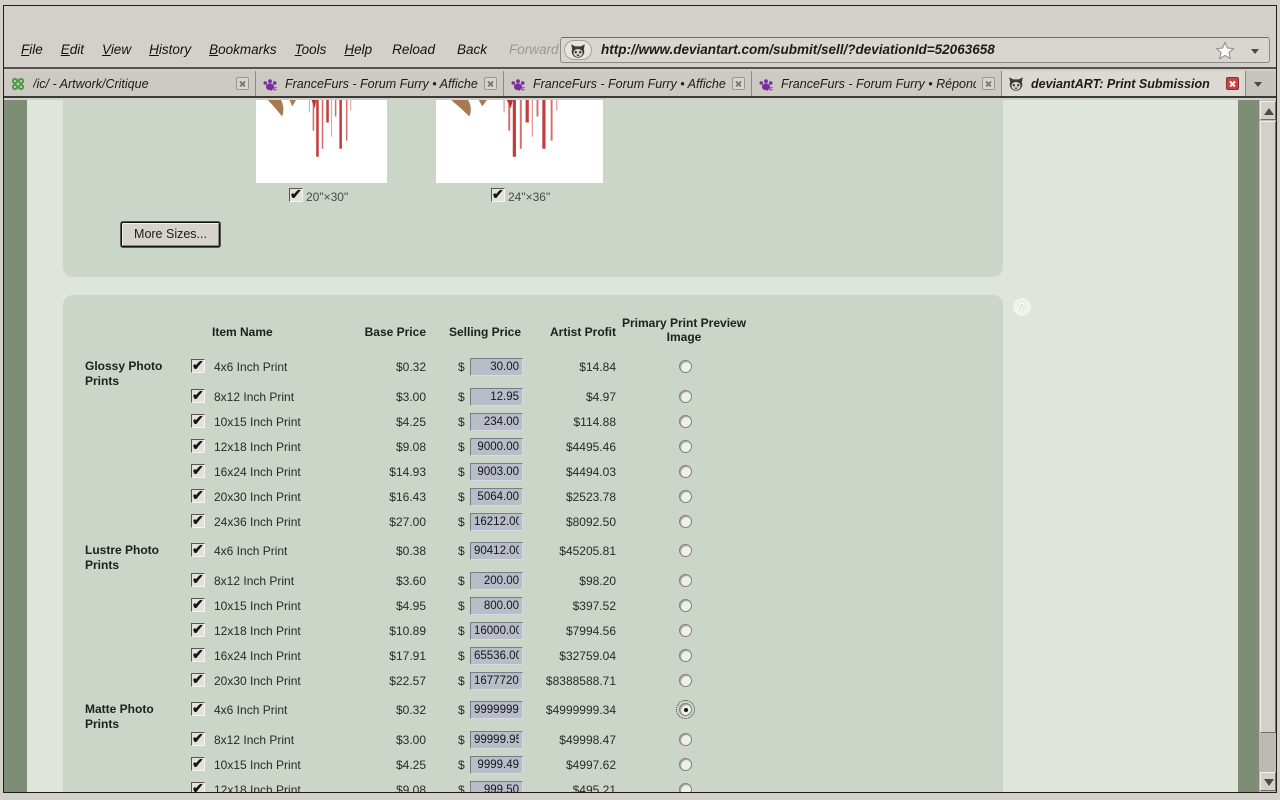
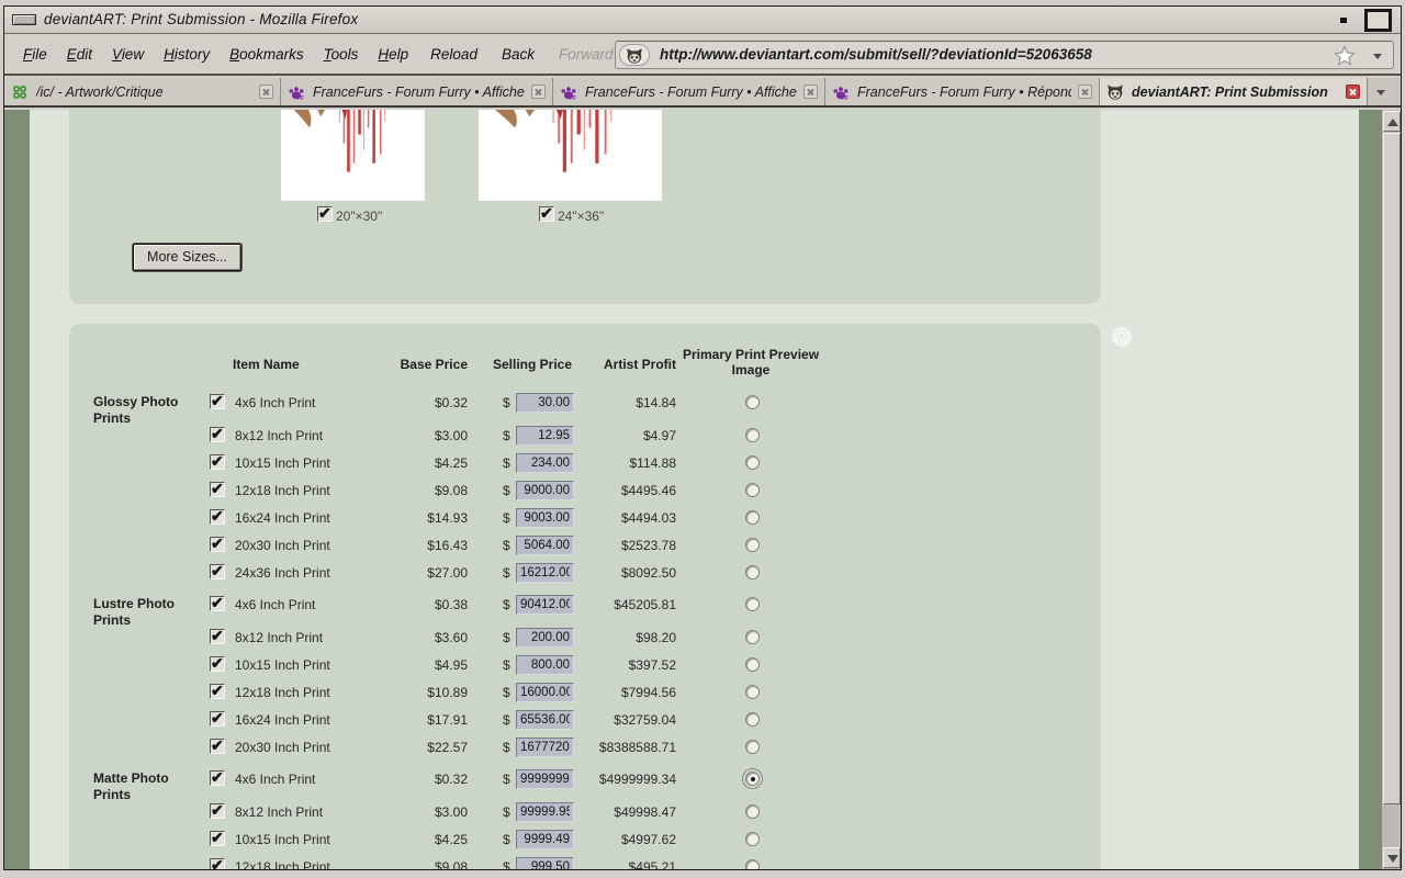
+ deviantART: Print Submission - Mozilla Firefox
  File Edit View History Bookmarks Tools Help Reload Back Forward
  http://www.deviantart.com/submit/sell/?deviationId=52063658
  /ic/ - Artwork/Critique
  FranceFurs - Forum Furry • Affiche
  FranceFurs - Forum Furry • Affiche
  FranceFurs - Forum Furry • Répon
  deviantART: Print Submission
  20"×30"
  24"×36"
  More Sizes...
  Item Name
  Base Price
  Selling Price
  Artist Profit
  Primary Print Preview Image
  Glossy Photo Prints
  4x6 Inch Print
  $0.32
  $
  30.00
  $14.84
  8x12 Inch Print
  $3.00
  $
  12.95
  $4.97
  10x15 Inch Print
  $4.25
  $
  234.00
  $114.88
  12x18 Inch Print
  $9.08
  $
  9000.00
  $4495.46
  16x24 Inch Print
  $14.93
  $
  9003.00
  $4494.03
  20x30 Inch Print
  $16.43
  $
  5064.00
  $2523.78
  24x36 Inch Print
  $27.00
  $
  16212.00
  $8092.50
  Lustre Photo Prints
  4x6 Inch Print
  $0.38
  $
  90412.00
  $45205.81
  8x12 Inch Print
  $3.60
  $
  200.00
  $98.20
  10x15 Inch Print
  $4.95
  $
  800.00
  $397.52
  12x18 Inch Print
  $10.89
  $
  16000.00
  $7994.56
  16x24 Inch Print
  $17.91
  $
  65536.00
  $32759.04
  20x30 Inch Print
  $22.57
  $
  1677720
  $8388588.71
  Matte Photo Prints
  4x6 Inch Print
  $0.32
  $
  9999999
  $4999999.34
  8x12 Inch Print
  $3.00
  $
  99999.95
  $49998.47
  10x15 Inch Print
  $4.25
  $
  9999.49
  $4997.62
  12x18 Inch Print
  $9.08
  $
  999.50
  $495.21
  ?
